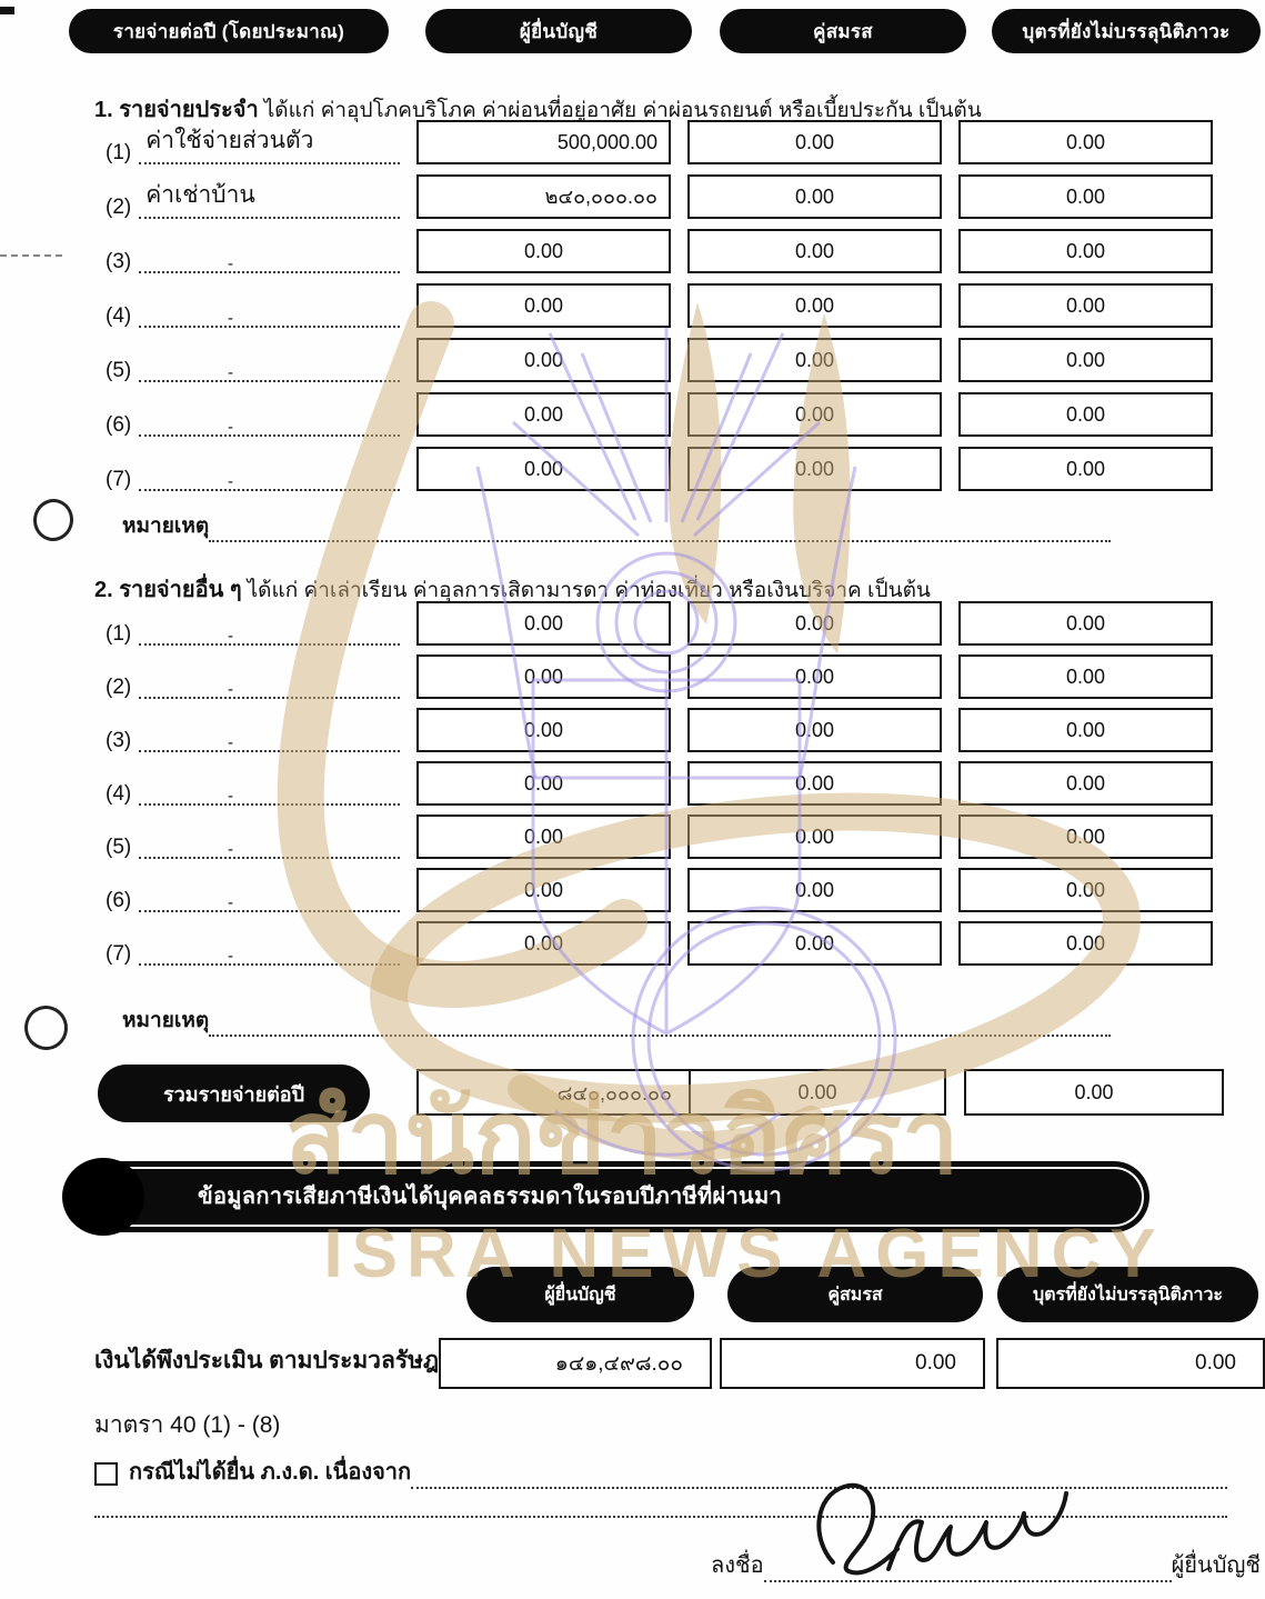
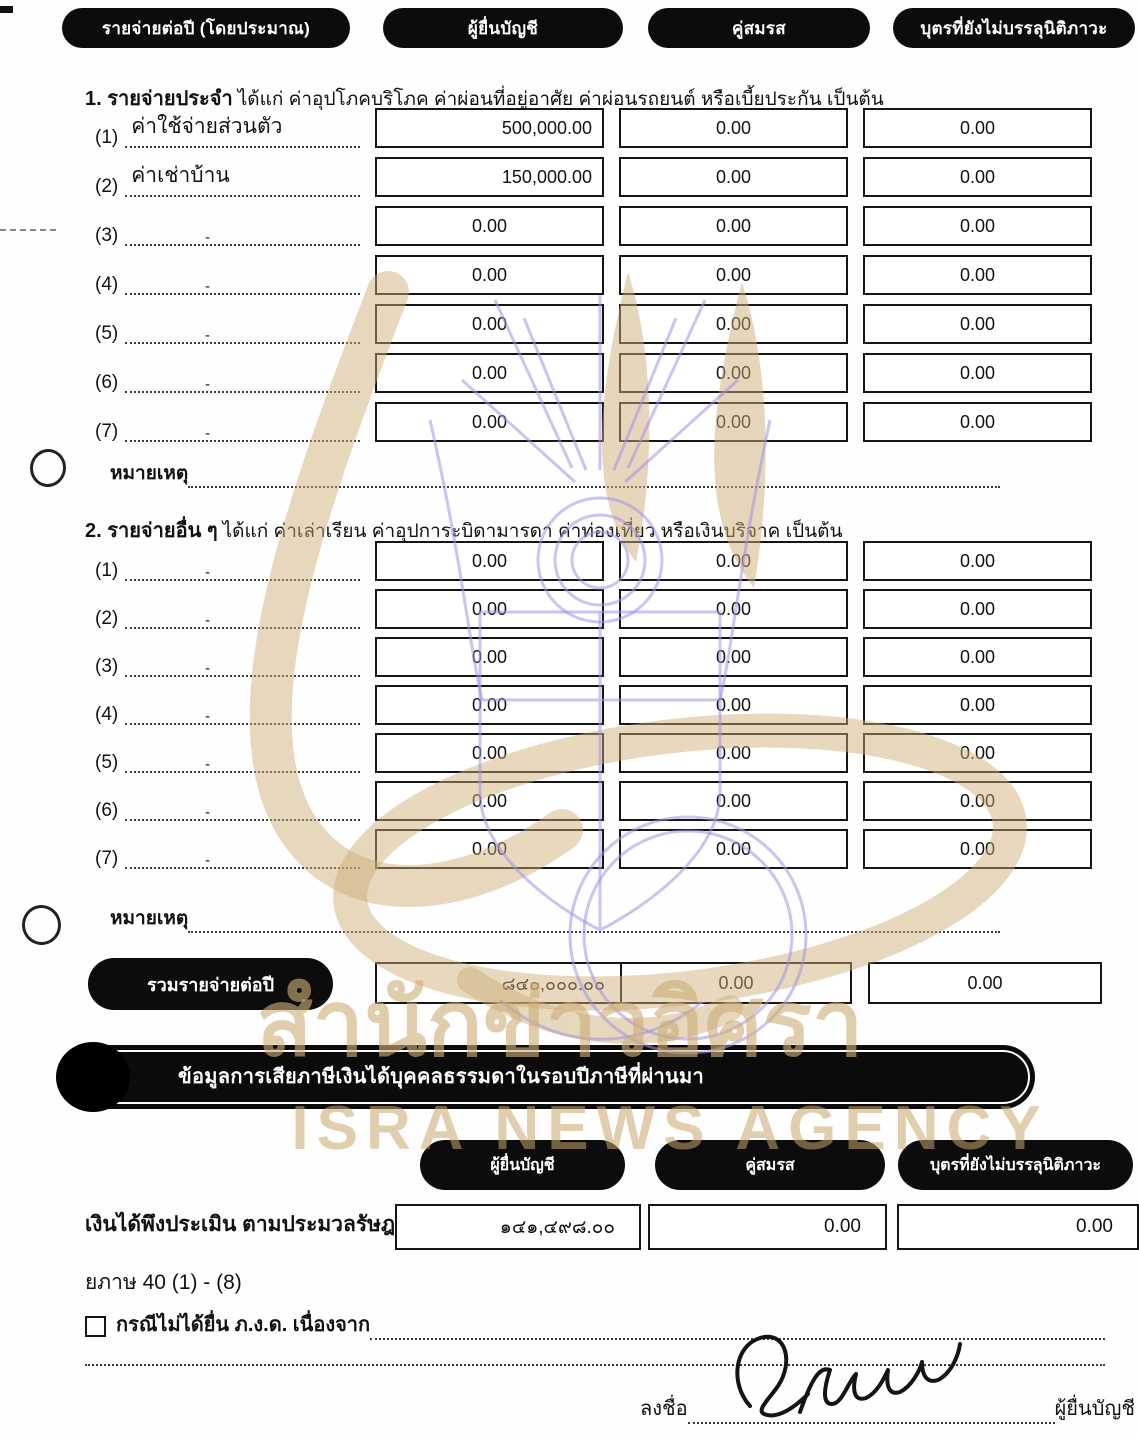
  รายจ่ายต่อปี (โดยประมาณ)
  ผู้ยื่นบัญชี
  คู่สมรส
  บุตรที่ยังไม่บรรลุนิติภาวะ
  1. รายจ่ายประจำ ได้แก่ ค่าอุปโภคบริโภค ค่าผ่อนที่อยู่อาศัย ค่าผ่อนรถยนต์ หรือเบี้ยประกัน เป็นต้น
  (1)
  ค่าใช้จ่ายส่วนตัว
  500,000.00
  0.00
  0.00
  (2)
  ค่าเช่าบ้าน
- ๒๔๐,๐๐๐.๐๐
+ 150,000.00
  0.00
  0.00
  (3)
  -
  0.00
  0.00
  0.00
  (4)
  -
  0.00
  0.00
  0.00
  (5)
  -
  0.00
  0.00
  0.00
  (6)
  -
  0.00
  0.00
  0.00
  (7)
  -
  0.00
  0.00
  0.00
  หมายเหตุ
- 2. รายจ่ายอื่น ๆ ได้แก่ ค่าเล่าเรียน ค่าอุลการเสิดามารดา ค่าท่องเที่ยว หรือเงินบริจาค เป็นต้น
+ 2. รายจ่ายอื่น ๆ ได้แก่ ค่าเล่าเรียน ค่าอุปการะบิดามารดา ค่าท่องเที่ยว หรือเงินบริจาค เป็นต้น
  (1)
  -
  0.00
  0.00
  0.00
  (2)
  -
  0.00
  0.00
  0.00
  (3)
  -
  0.00
  0.00
  0.00
  (4)
  -
  0.00
  0.00
  0.00
  (5)
  -
  0.00
  0.00
  0.00
  (6)
  -
  0.00
  0.00
  0.00
  (7)
  -
  0.00
  0.00
  0.00
  หมายเหตุ
  รวมรายจ่ายต่อปี
  ๘๔๐,๐๐๐.๐๐
  0.00
  0.00
  ข้อมูลการเสียภาษีเงินได้บุคคลธรรมดาในรอบปีภาษีที่ผ่านมา
  ผู้ยื่นบัญชี
  คู่สมรส
  บุตรที่ยังไม่บรรลุนิติภาวะ
  เงินได้พึงประเมิน ตามประมวลรัษฎ
- มาตรา 40 (1) - (8)
+ ยภาษ 40 (1) - (8)
  ๑๔๑,๔๙๘.๐๐
  0.00
  0.00
  กรณีไม่ได้ยื่น ภ.ง.ด. เนื่องจาก
  ลงชื่อ
  ผู้ยื่นบัญชี
  สำนักข่าวอิศรา
  ISRA NEWS AGENCY
